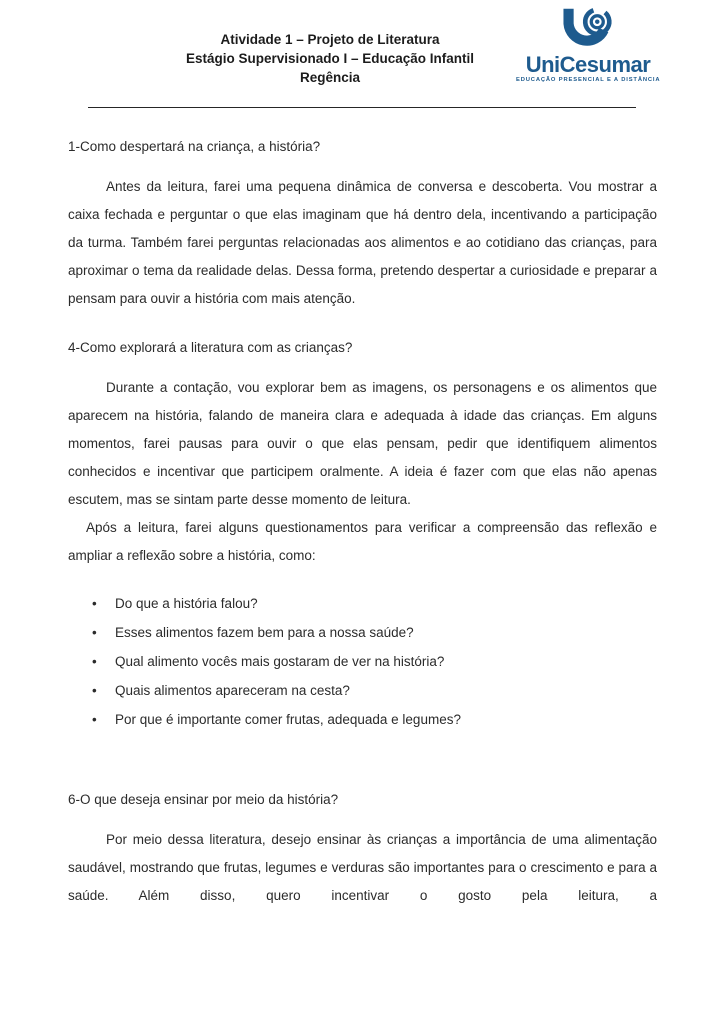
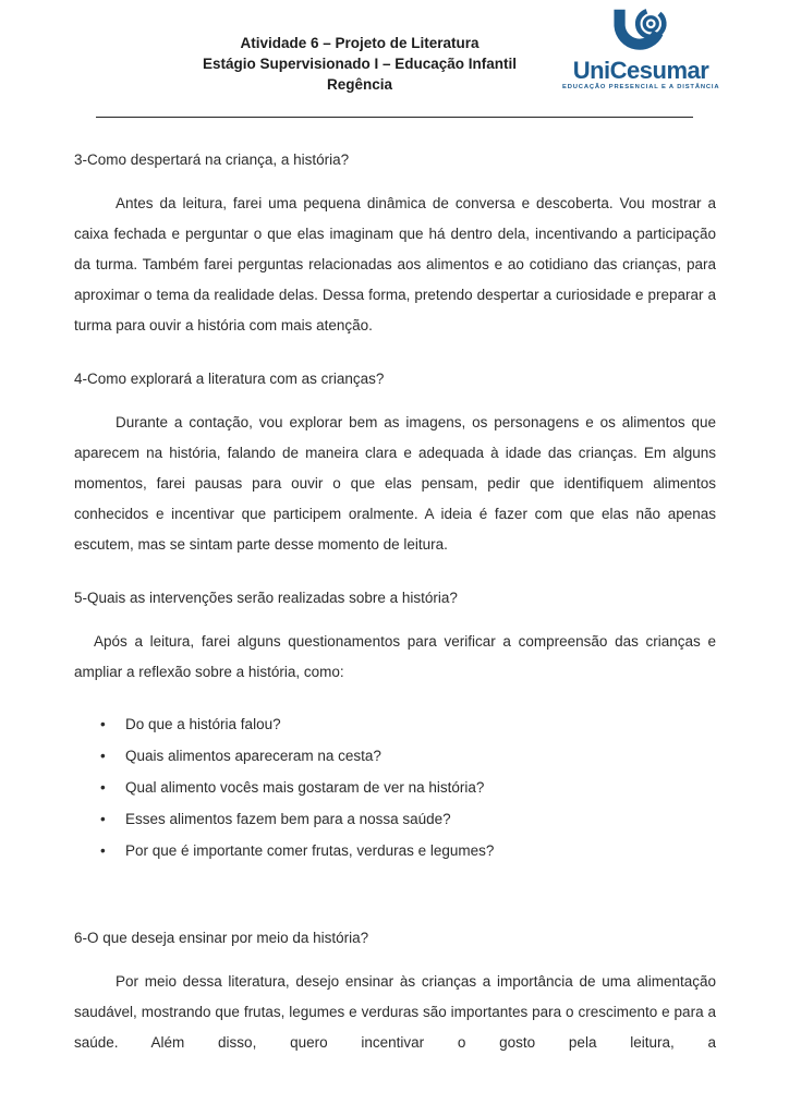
- Atividade 1 – Projeto de Literatura
+ Atividade 6 – Projeto de Literatura
  Estágio Supervisionado I – Educação Infantil
  Regência
  UniCesumar
- 1-Como despertará na criança, a história?
+ 3-Como despertará na criança, a história?
- Antes da leitura, farei uma pequena dinâmica de conversa e descoberta. Vou mostrar a caixa fechada e perguntar o que elas imaginam que há dentro dela, incentivando a participação da turma. Também farei perguntas relacionadas aos alimentos e ao cotidiano das crianças, para aproximar o tema da realidade delas. Dessa forma, pretendo despertar a curiosidade e preparar a pensam para ouvir a história com mais atenção.
+ Antes da leitura, farei uma pequena dinâmica de conversa e descoberta. Vou mostrar a caixa fechada e perguntar o que elas imaginam que há dentro dela, incentivando a participação da turma. Também farei perguntas relacionadas aos alimentos e ao cotidiano das crianças, para aproximar o tema da realidade delas. Dessa forma, pretendo despertar a curiosidade e preparar a turma para ouvir a história com mais atenção.
  4-Como explorará a literatura com as crianças?
  Durante a contação, vou explorar bem as imagens, os personagens e os alimentos que aparecem na história, falando de maneira clara e adequada à idade das crianças. Em alguns momentos, farei pausas para ouvir o que elas pensam, pedir que identifiquem alimentos conhecidos e incentivar que participem oralmente. A ideia é fazer com que elas não apenas escutem, mas se sintam parte desse momento de leitura.
+ 5-Quais as intervenções serão realizadas sobre a história?
- Após a leitura, farei alguns questionamentos para verificar a compreensão das reflexão e ampliar a reflexão sobre a história, como:
+ Após a leitura, farei alguns questionamentos para verificar a compreensão das crianças e ampliar a reflexão sobre a história, como:
  Do que a história falou?
- Esses alimentos fazem bem para a nossa saúde?
+ Quais alimentos apareceram na cesta?
  Qual alimento vocês mais gostaram de ver na história?
- Quais alimentos apareceram na cesta?
+ Esses alimentos fazem bem para a nossa saúde?
- Por que é importante comer frutas, adequada e legumes?
+ Por que é importante comer frutas, verduras e legumes?
  6-O que deseja ensinar por meio da história?
  Por meio dessa literatura, desejo ensinar às crianças a importância de uma alimentação saudável, mostrando que frutas, legumes e verduras são importantes para o crescimento e para a saúde. Além disso, quero incentivar o gosto pela leitura, a
